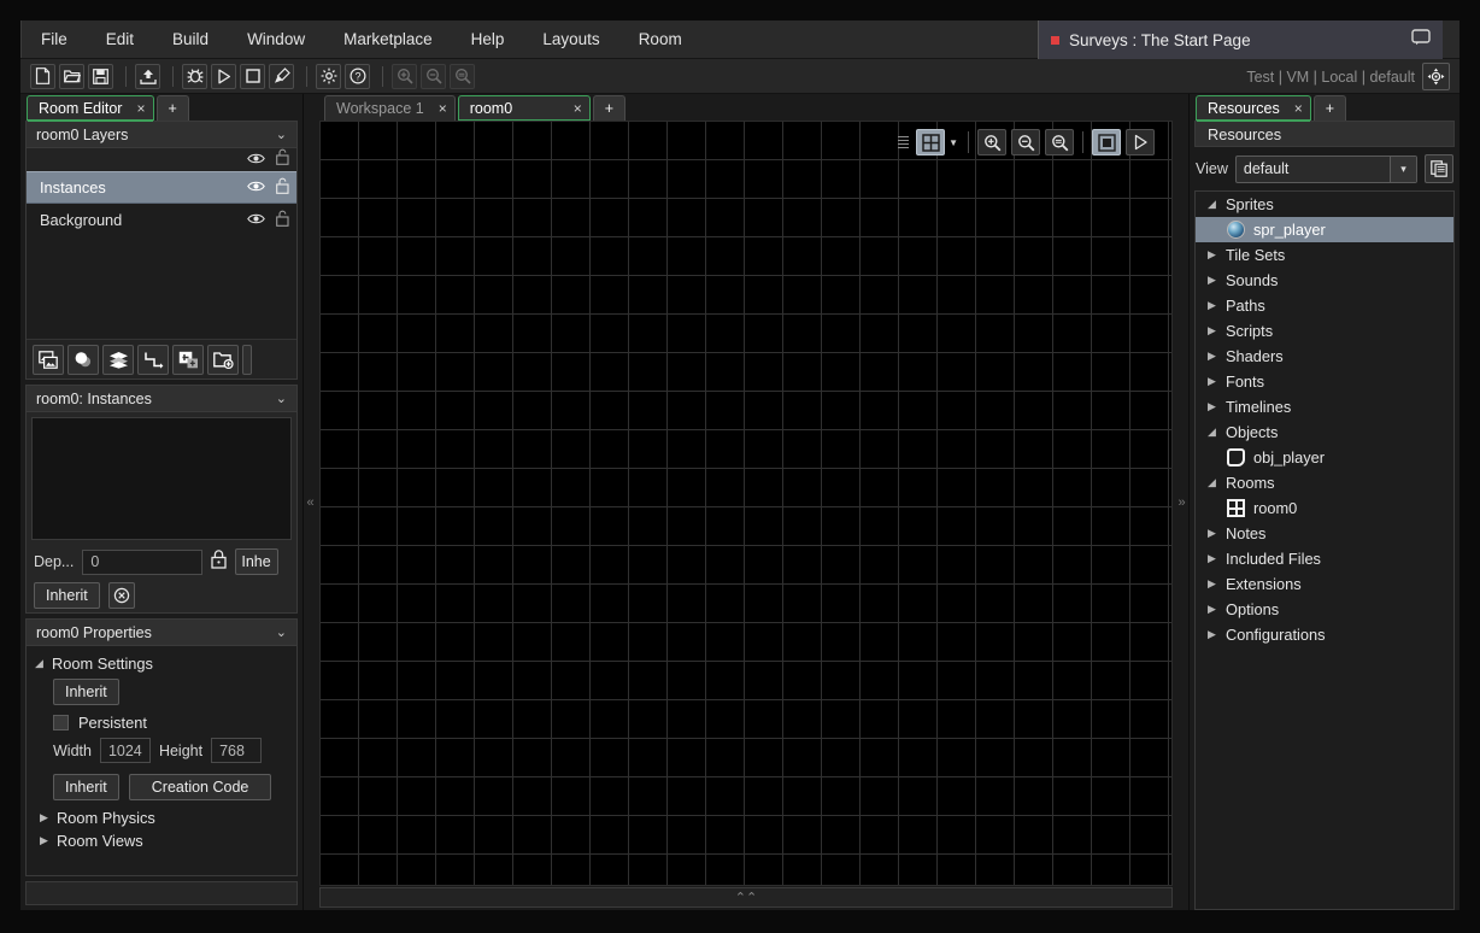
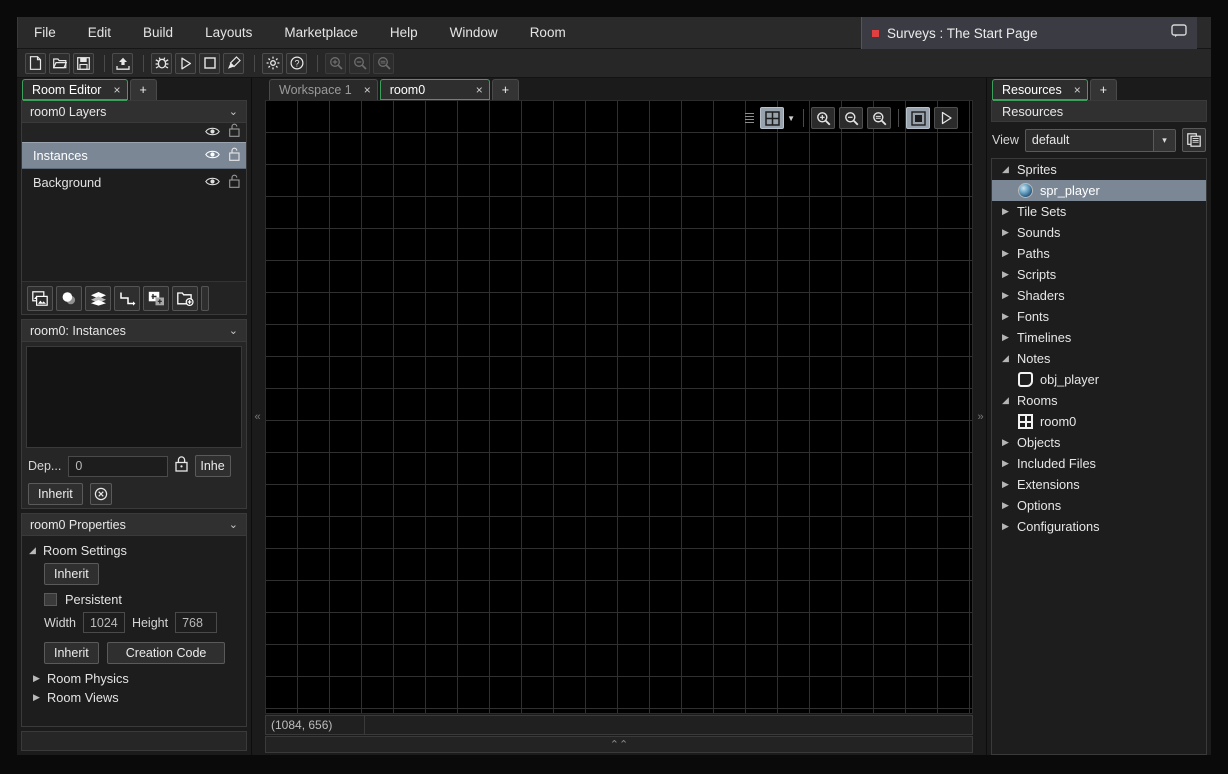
  File
  Edit
  Build
- Window
+ Layouts
  Marketplace
  Help
- Layouts
+ Window
  Room
  Surveys : The Start Page
  ?
- Test | VM | Local | default
  Room Editor
  ×
  +
  room0 Layers
  ⌄
  Instances
  Background
  room0: Instances
  ⌄
  Dep...
  0
  Inhe
  Inherit
  room0 Properties
  ⌄
  ◢
  Room Settings
  Inherit
  Persistent
  Width
  1024
  Height
  768
  Inherit
  Creation Code
  ▶
  Room Physics
  ▶
  Room Views
  «
  Workspace 1
  ×
  room0
  ×
  +
  ▼
+ (1084, 656)
  ⌃⌃
  »
  Resources
  ×
  +
  Resources
  View
  default
  ▾
  ◢
  Sprites
  spr_player
  ▶
  Tile Sets
  ▶
  Sounds
  ▶
  Paths
  ▶
  Scripts
  ▶
  Shaders
  ▶
  Fonts
  ▶
  Timelines
  ◢
- Objects
+ Notes
  obj_player
  ◢
  Rooms
  room0
  ▶
- Notes
+ Objects
  ▶
  Included Files
  ▶
  Extensions
  ▶
  Options
  ▶
  Configurations
